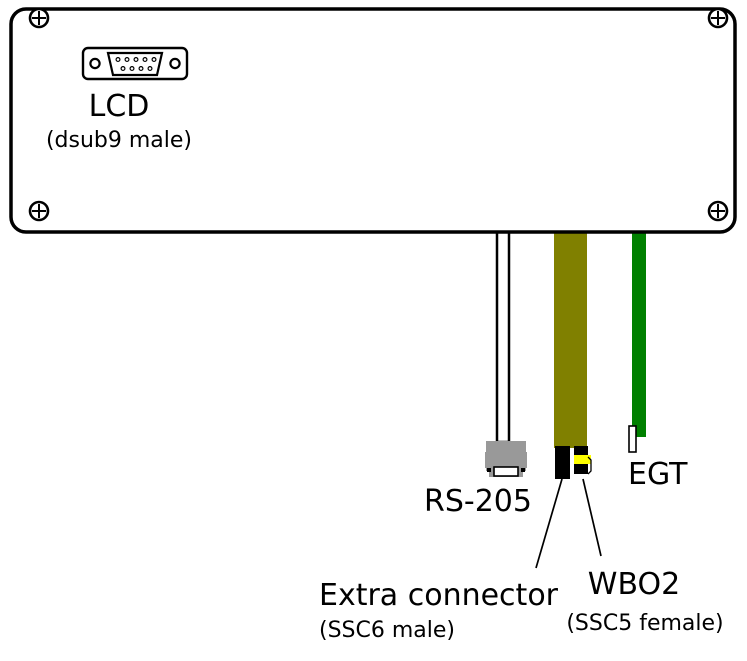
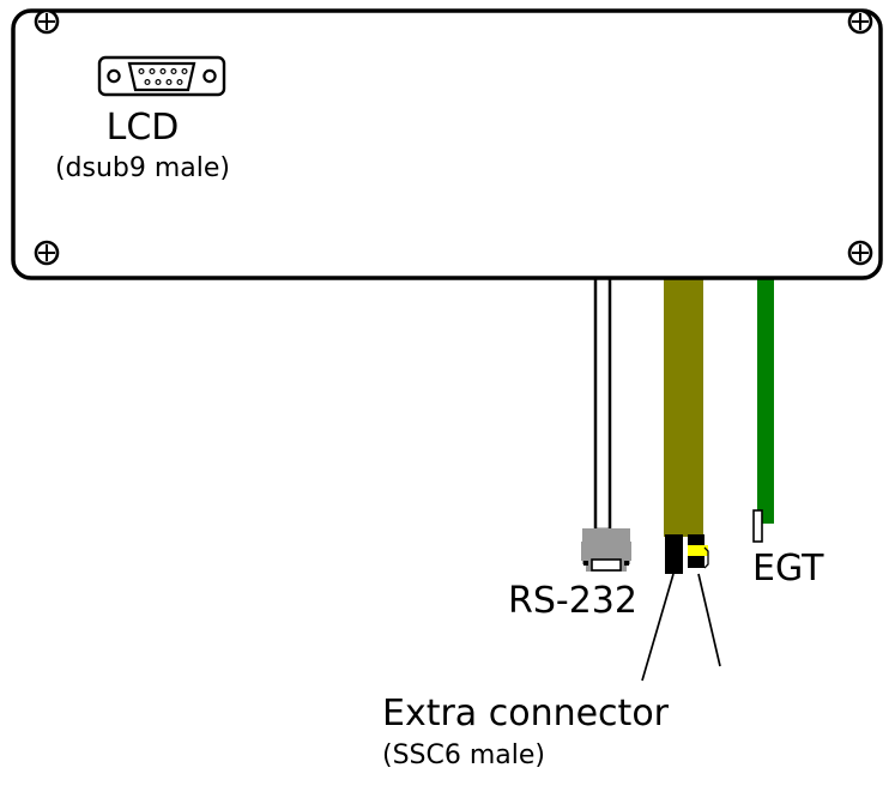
  LCD
  (dsub9 male)
- RS-205
+ RS-232
  Extra connector
  (SSC6 male)
- WBO2
- (SSC5 female)
  EGT
